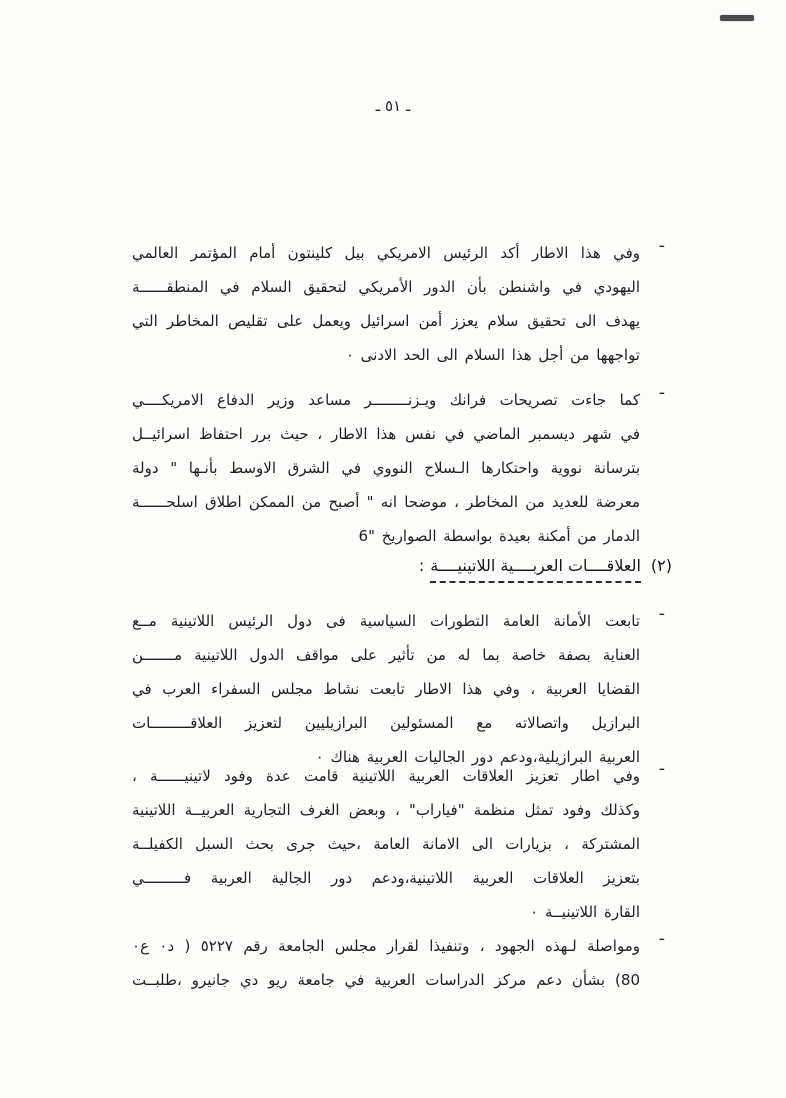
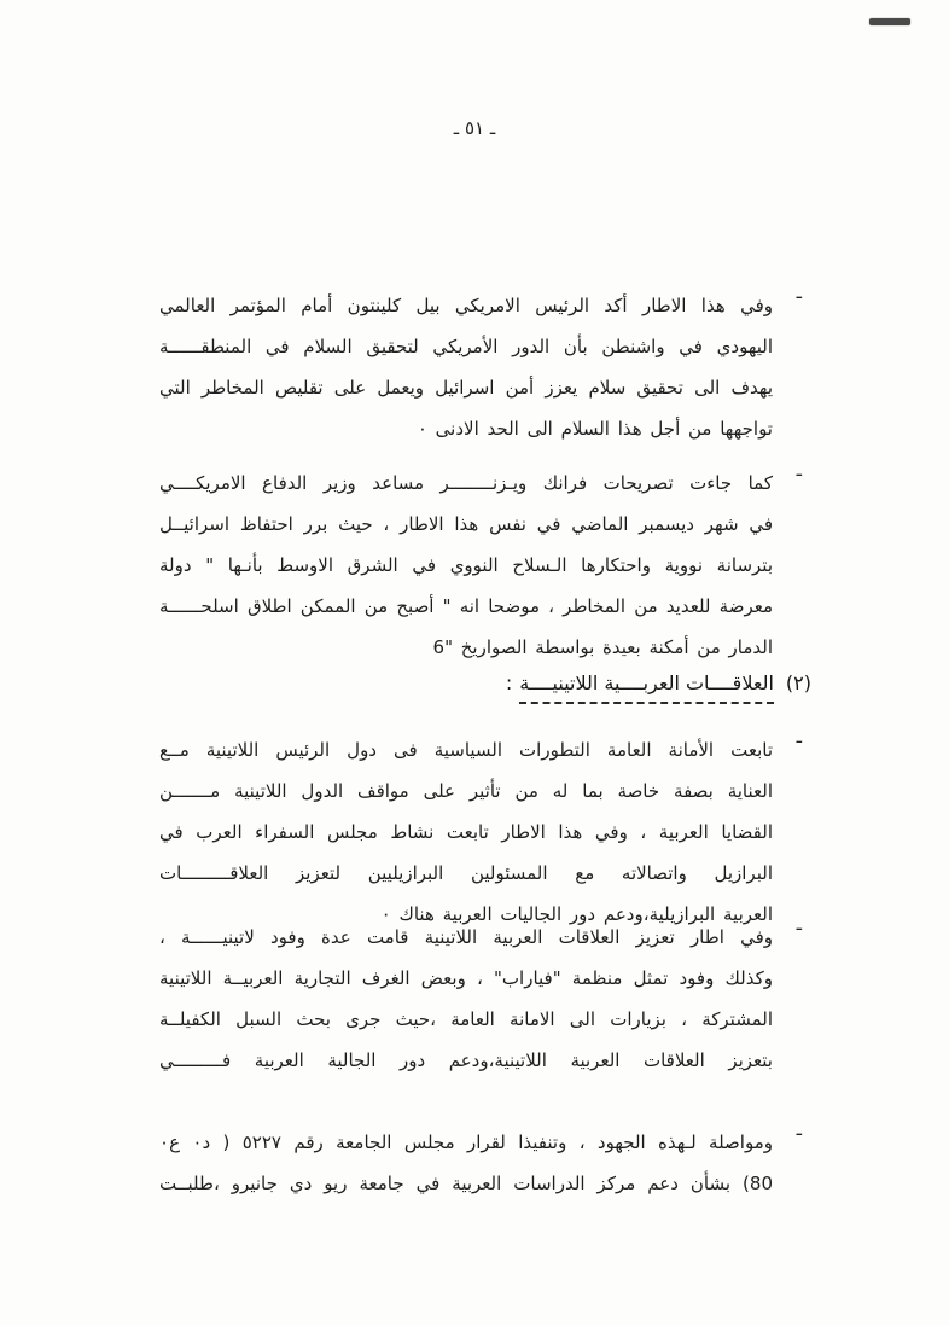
  ـ ٥١ ـ
  ـ
  وفي هذا الاطار أكد الرئيس الامريكي بيل كلينتون أمام المؤتمر العالمي
  اليهودي في واشنطن بأن الدور الأمريكي لتحقيق السلام في المنطقــــــة
  يهدف الى تحقيق سلام يعزز أمن اسرائيل ويعمل على تقليص المخاطر التي
  تواجهها من أجل هذا السلام الى الحد الادنى ٠
  ـ
  كما جاءت تصريحات فرانك ويـزنــــــــر مساعد وزير الدفاع الامريكــــي
  في شهر ديسمبر الماضي في نفس هذا الاطار ، حيث برر احتفاظ اسرائيــل
  بترسانة نووية واحتكارها الـسلاح النووي في الشرق الاوسط بأنـها " دولة
  معرضة للعديد من المخاطر ، موضحا انه " أصبح من الممكن اطلاق اسلحــــــة
  الدمار من أمكنة بعيدة بواسطة الصواريخ "6
  ـ
  تابعت الأمانة العامة التطورات السياسية فى دول الرئيس اللاتينية مــع
  العناية بصفة خاصة بما له من تأثير على مواقف الدول اللاتينية مـــــــن
  القضايا العربية ، وفي هذا الاطار تابعت نشاط مجلس السفراء العرب في
  البرازيل واتصالاته مع المسئولين البرازيليين لتعزيز العلاقـــــــــات
  العربية البرازيلية،ودعم دور الجاليات العربية هناك ٠
  ـ
  وفي اطار تعزيز العلاقات العربية اللاتينية قامت عدة وفود لاتينيــــــة ،
  وكذلك وفود تمثل منظمة "فياراب" ، وبعض الغرف التجارية العربيــة اللاتينية
  المشتركة ، بزيارات الى الامانة العامة ،حيث جرى بحث السبل الكفيلــة
  بتعزيز العلاقات العربية اللاتينية،ودعم دور الجالية العربية فـــــــــي
- القارة اللاتينيــة ٠
  ـ
  ومواصلة لـهذه الجهود ، وتنفيذا لقرار مجلس الجامعة رقم ٥٢٢٧ ( د٠ ع٠
  80) بشأن دعم مركز الدراسات العربية في جامعة ريو دي جانيرو ،طلبــت
  (٢)العلاقــــات العربــــية اللاتينيــــة:
